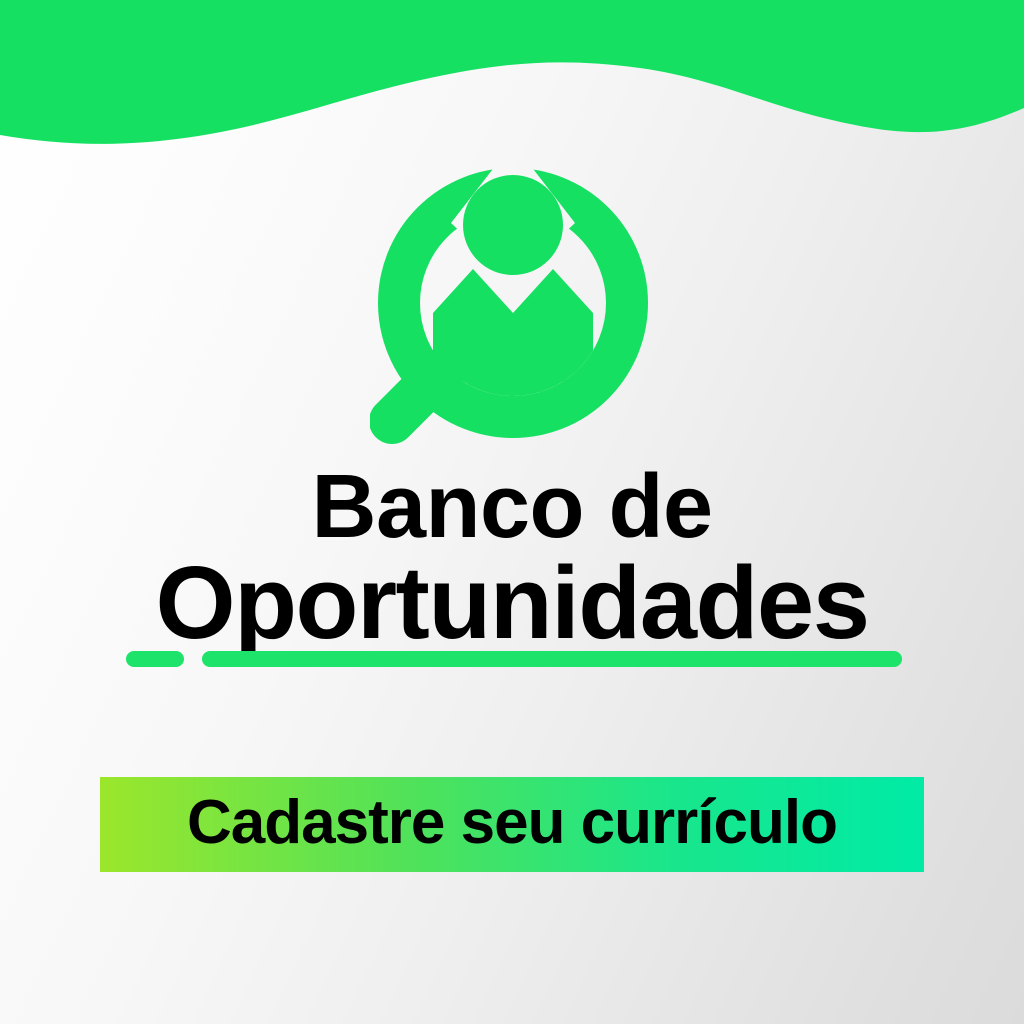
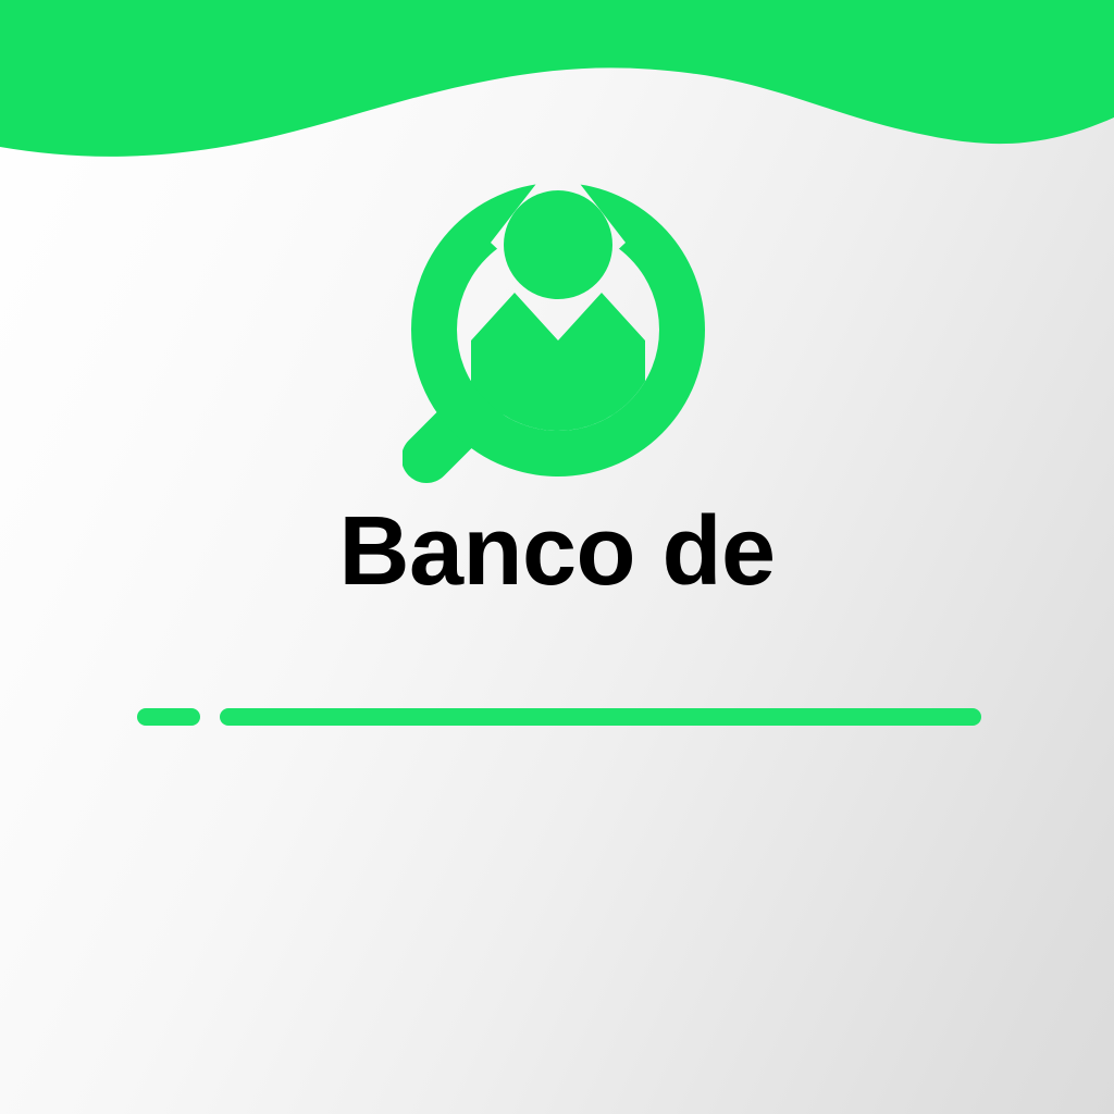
  Banco de
- Oportunidades
- Cadastre seu currículo
